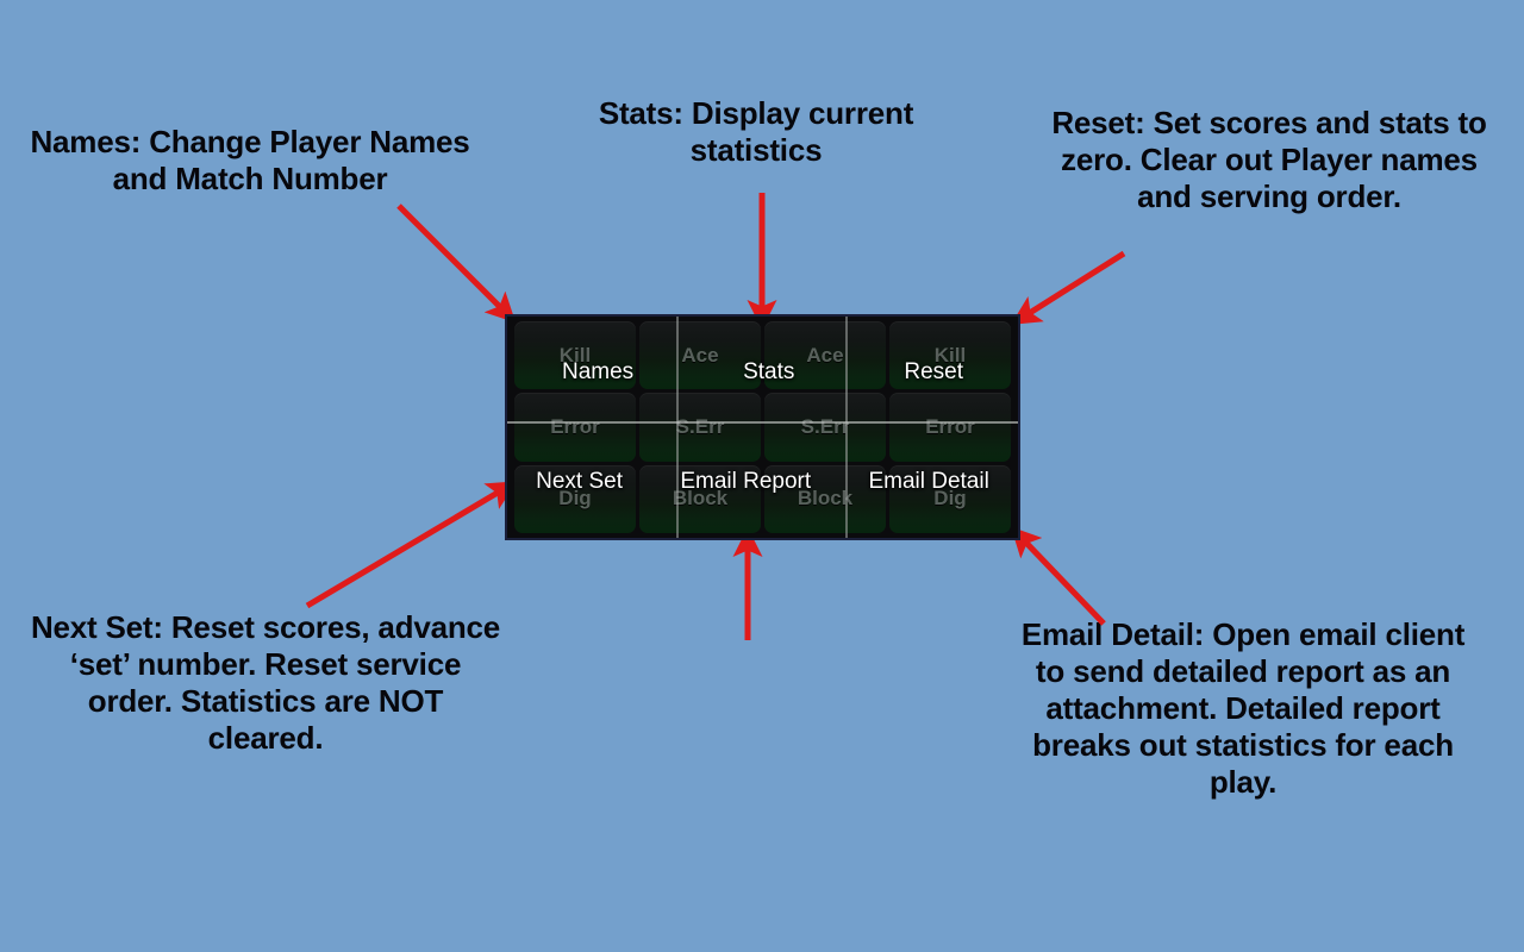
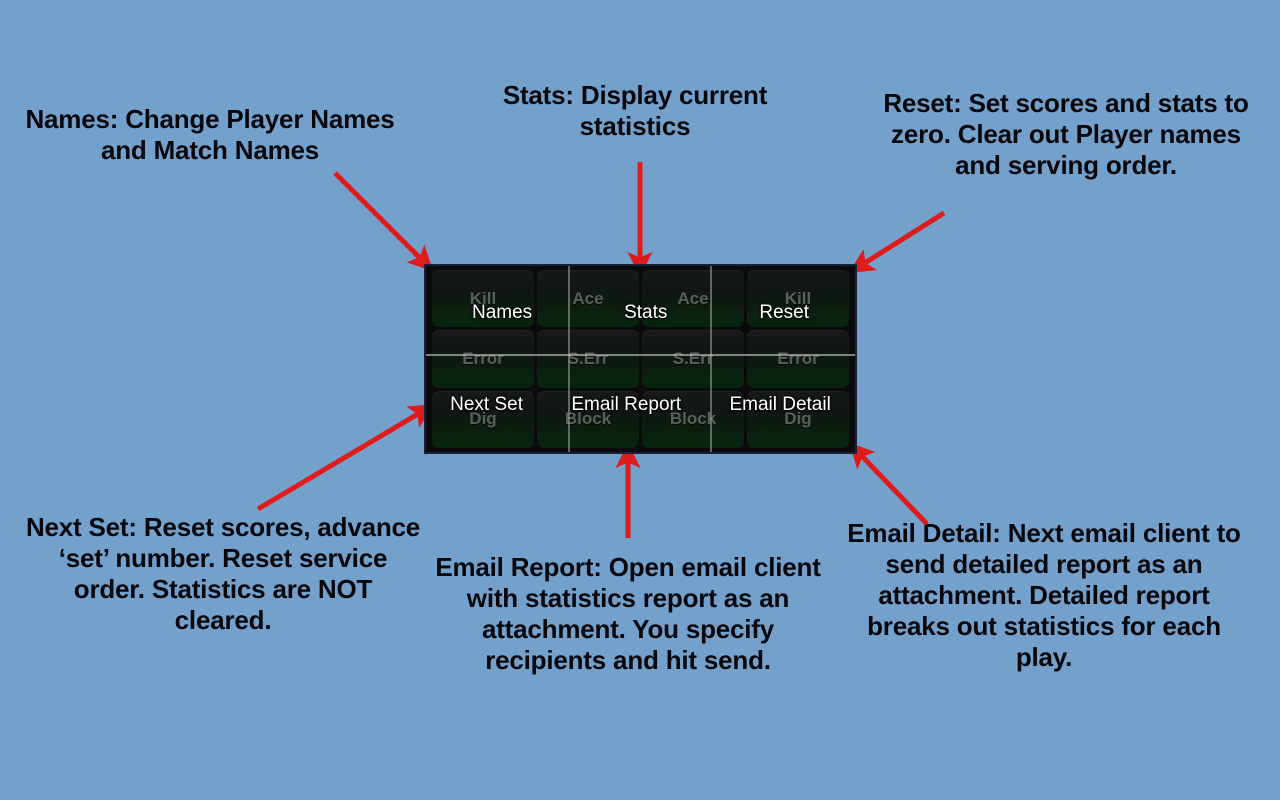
- Names: Change Player Names and Match Number
+ Names: Change Player Names and Match Names
  Stats: Display current statistics
  Reset: Set scores and stats to zero. Clear out Player names and serving order.
  Next Set: Reset scores, advance ‘set’ number. Reset service order. Statistics are NOT cleared.
+ Email Report: Open email client with statistics report as an attachment. You specify recipients and hit send.
- Email Detail: Open email client to send detailed report as an attachment. Detailed report breaks out statistics for each play.
+ Email Detail: Next email client to send detailed report as an attachment. Detailed report breaks out statistics for each play.
  Kill
  Ace
  Ace
  Kill
  Error
  S.Err
  S.Err
  Error
  Dig
  Block
  Block
  Dig
  Names
  Stats
  Reset
  Next Set
  Email Report
  Email Detail
